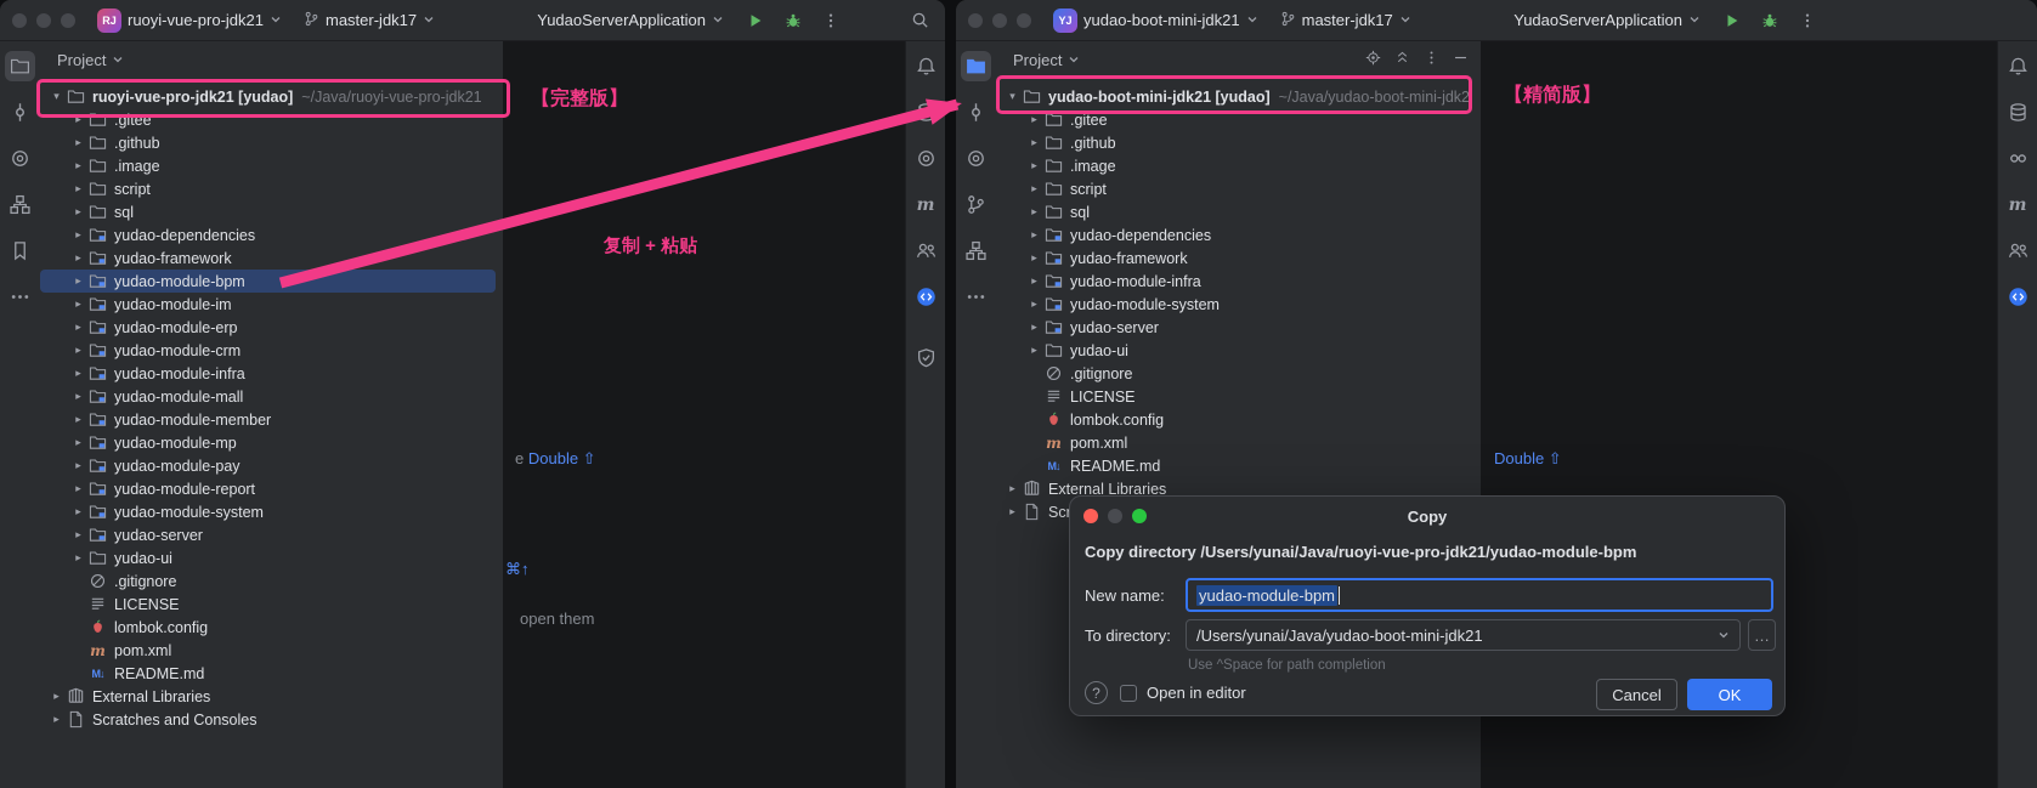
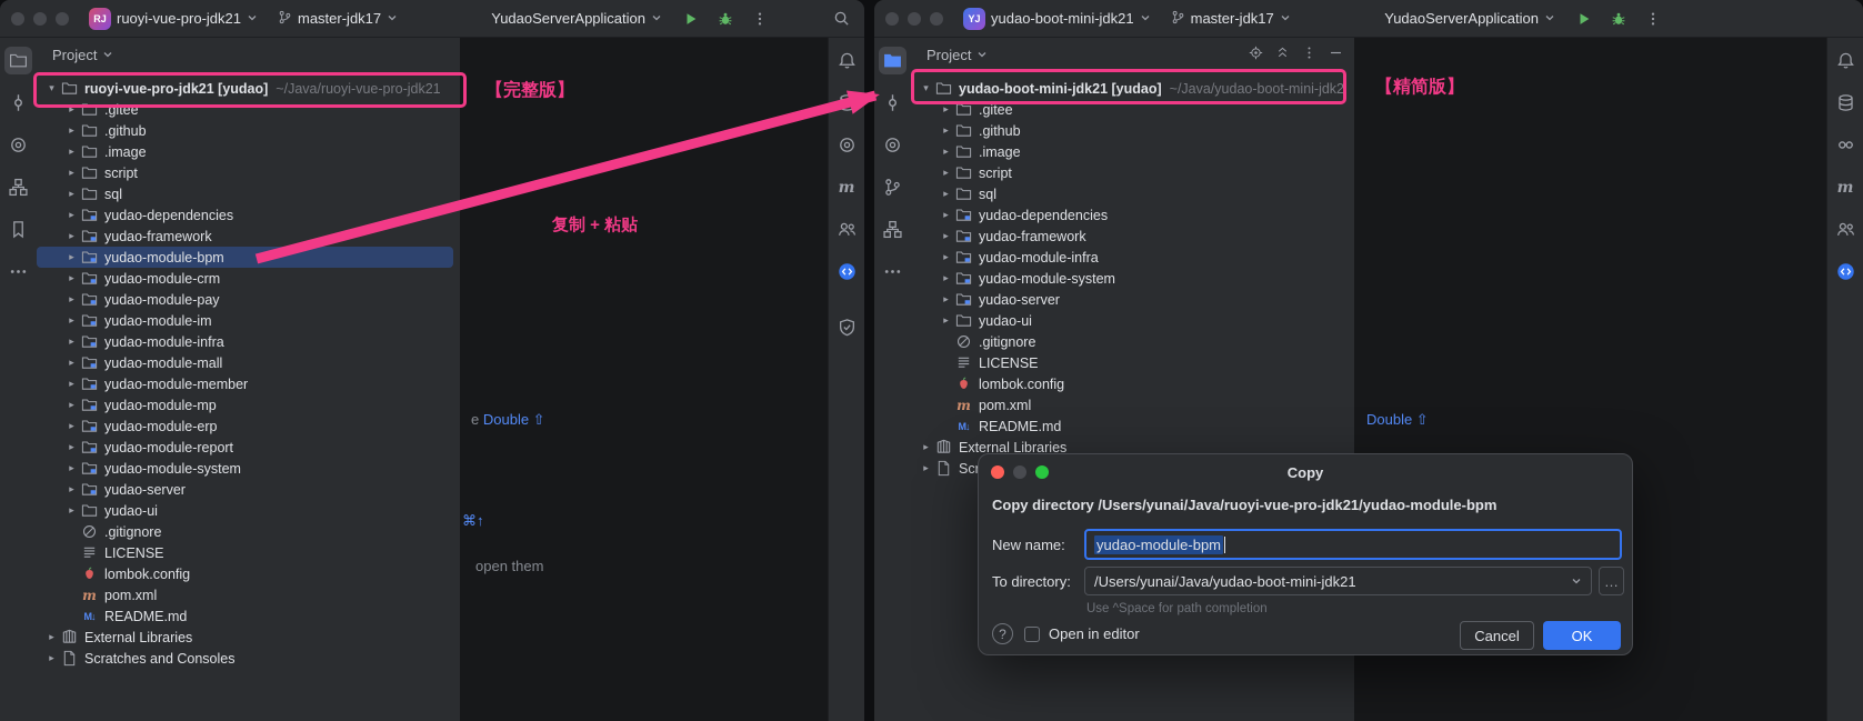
  RJ
  ruoyi-vue-pro-jdk21
  master-jdk17
  YudaoServerApplication
  Project
  ▾
  ruoyi-vue-pro-jdk21 [yudao]
  ~/Java/ruoyi-vue-pro-jdk21
  ▸
  .gitee
  ▸
  .github
  ▸
  .image
  ▸
  script
  ▸
  sql
  ▸
  yudao-dependencies
  ▸
  yudao-framework
  ▸
  yudao-module-bpm
  ▸
- yudao-module-im
+ yudao-module-crm
  ▸
- yudao-module-erp
+ yudao-module-pay
  ▸
- yudao-module-crm
+ yudao-module-im
  ▸
  yudao-module-infra
  ▸
  yudao-module-mall
  ▸
  yudao-module-member
  ▸
  yudao-module-mp
  ▸
- yudao-module-pay
+ yudao-module-erp
  ▸
  yudao-module-report
  ▸
  yudao-module-system
  ▸
  yudao-server
  ▸
  yudao-ui
  .gitignore
  LICENSE
  lombok.config
  m
  pom.xml
  M↓
  README.md
  ▸
  External Libraries
  ▸
  Scratches and Consoles
  e Double ⇧
  ⌘↑
  open them
  m
  YJ
  yudao-boot-mini-jdk21
  master-jdk17
  YudaoServerApplication
  Project
  ▾
  yudao-boot-mini-jdk21 [yudao]
  ~/Java/yudao-boot-mini-jdk2
  ▸
  .gitee
  ▸
  .github
  ▸
  .image
  ▸
  script
  ▸
  sql
  ▸
  yudao-dependencies
  ▸
  yudao-framework
  ▸
  yudao-module-infra
  ▸
  yudao-module-system
  ▸
  yudao-server
  ▸
  yudao-ui
  .gitignore
  LICENSE
  lombok.config
  m
  pom.xml
  M↓
  README.md
  ▸
  External Libraries
  ▸
  Double ⇧
  m
  【完整版】
  【精简版】
  复制 + 粘贴
  Copy
  Copy directory /Users/yunai/Java/ruoyi-vue-pro-jdk21/yudao-module-bpm
  New name:
  yudao-module-bpm
  To directory:
  /Users/yunai/Java/yudao-boot-mini-jdk21
  …
  Use ^Space for path completion
  ?
  Open in editor
  Cancel
  OK
